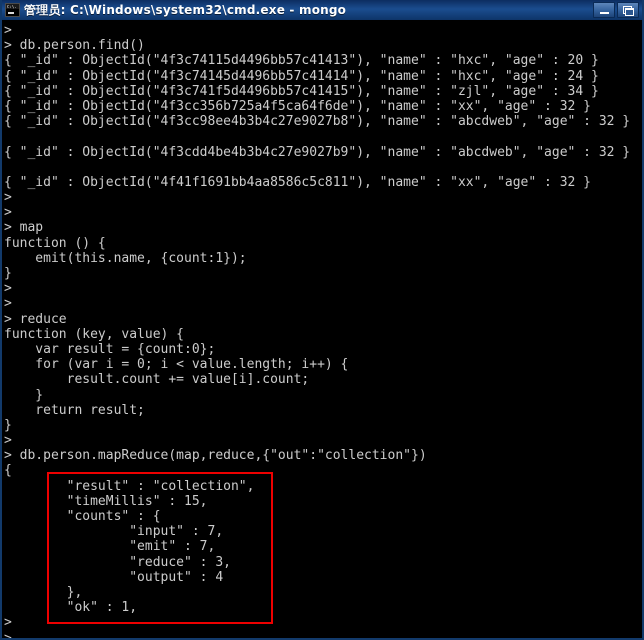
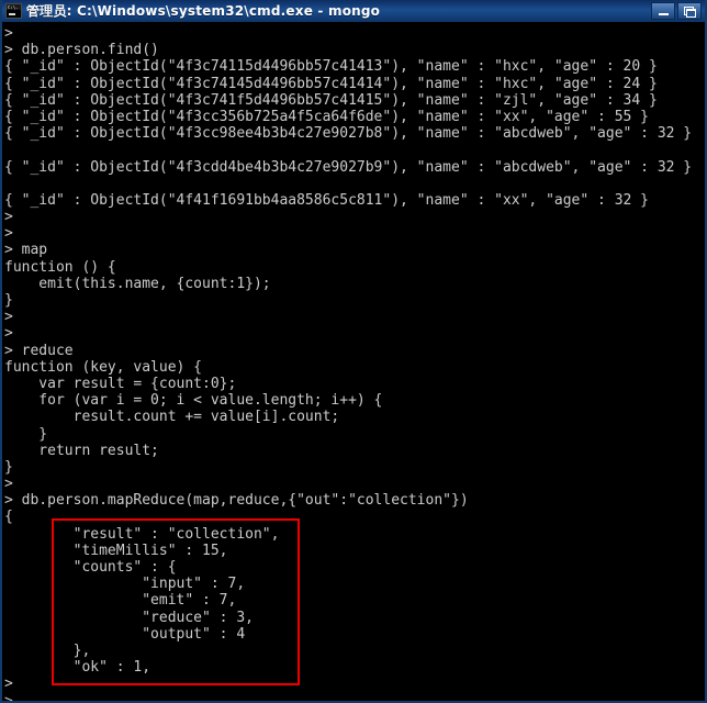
  管理员: C:\Windows\system32\cmd.exe - mongo
  >
  > db.person.find()
  { "_id" : ObjectId("4f3c74115d4496bb57c41413"), "name" : "hxc", "age" : 20 }
  { "_id" : ObjectId("4f3c74145d4496bb57c41414"), "name" : "hxc", "age" : 24 }
  { "_id" : ObjectId("4f3c741f5d4496bb57c41415"), "name" : "zjl", "age" : 34 }
- { "_id" : ObjectId("4f3cc356b725a4f5ca64f6de"), "name" : "xx", "age" : 32 }
+ { "_id" : ObjectId("4f3cc356b725a4f5ca64f6de"), "name" : "xx", "age" : 55 }
  { "_id" : ObjectId("4f3cc98ee4b3b4c27e9027b8"), "name" : "abcdweb", "age" : 32 }
  { "_id" : ObjectId("4f3cdd4be4b3b4c27e9027b9"), "name" : "abcdweb", "age" : 32 }
  { "_id" : ObjectId("4f41f1691bb4aa8586c5c811"), "name" : "xx", "age" : 32 }
  >
  >
  > map
  function () {
  emit(this.name, {count:1});
  }
  >
  >
  > reduce
  function (key, value) {
  var result = {count:0};
  for (var i = 0; i < value.length; i++) {
  result.count += value[i].count;
  }
  return result;
  }
  >
  > db.person.mapReduce(map,reduce,{"out":"collection"})
  {
  "result" : "collection",
  "timeMillis" : 15,
  "counts" : {
  "input" : 7,
  "emit" : 7,
  "reduce" : 3,
  "output" : 4
  },
  "ok" : 1,
  >
